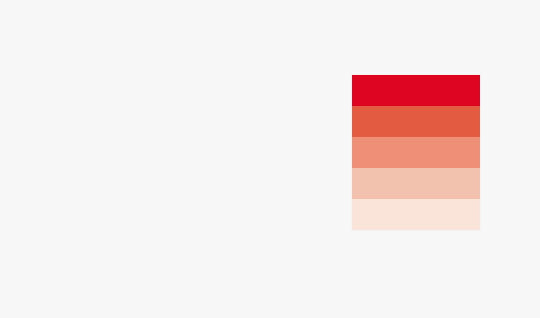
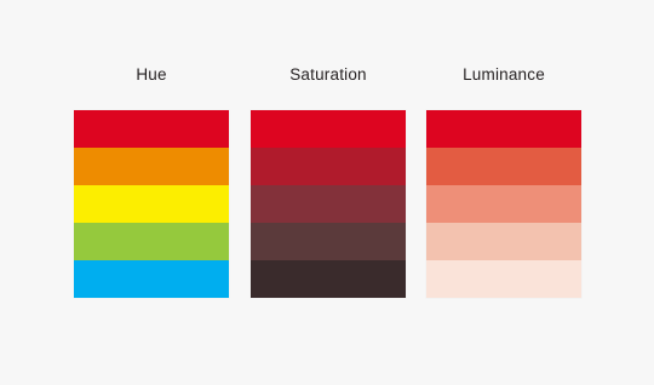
+ Hue
+ Saturation
+ Luminance
